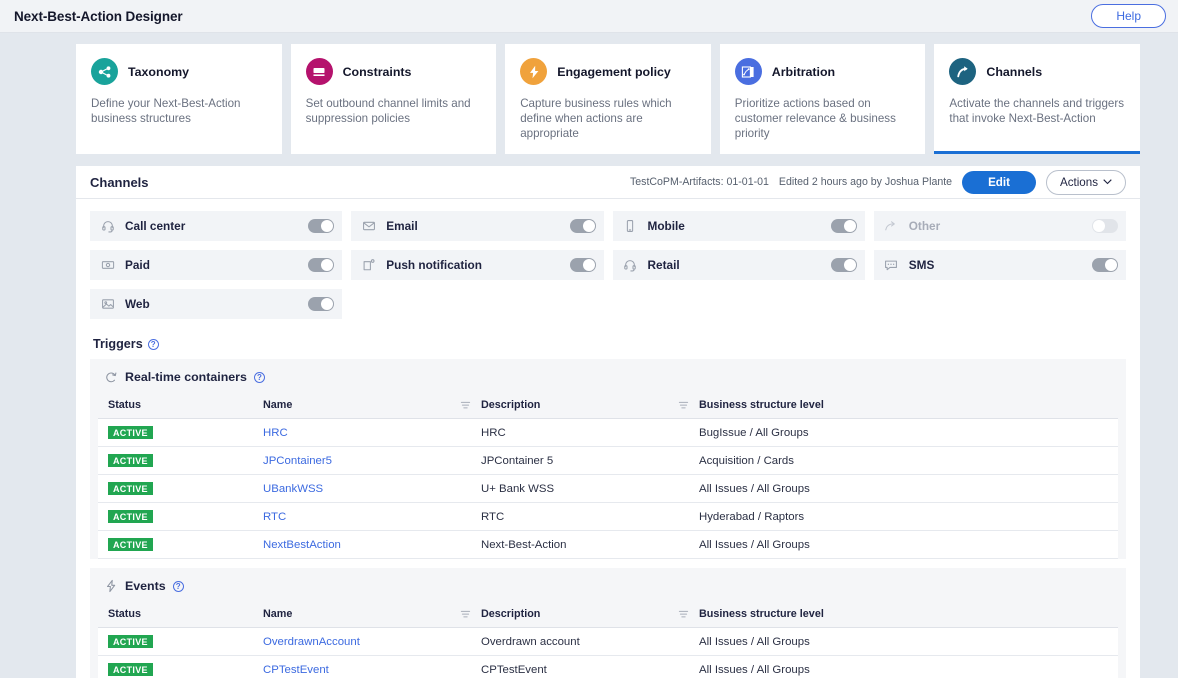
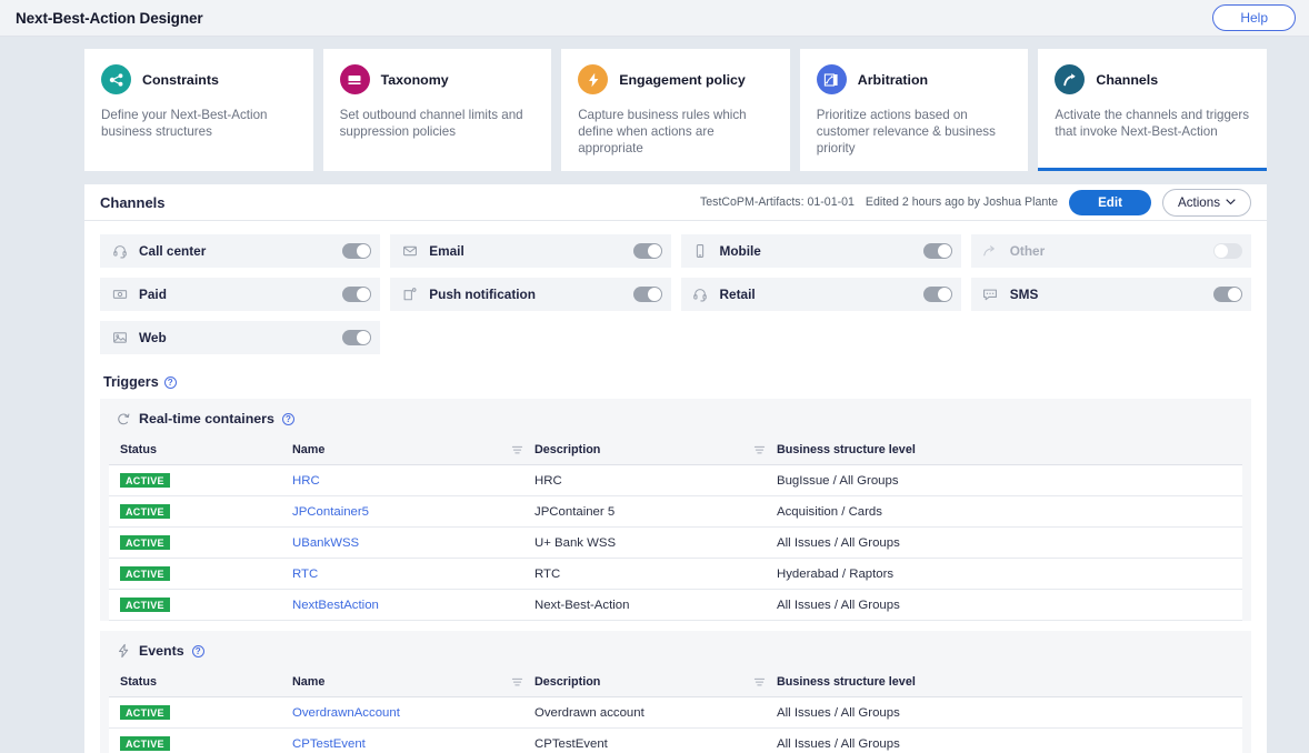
  Next-Best-Action Designer
  Help
- Taxonomy
+ Constraints
  Define your Next-Best-Action business structures
- Constraints
+ Taxonomy
  Set outbound channel limits and suppression policies
  Engagement policy
  Capture business rules which define when actions are appropriate
  Arbitration
  Prioritize actions based on customer relevance & business priority
  Channels
  Activate the channels and triggers that invoke Next-Best-Action
  Channels
  TestCoPM-Artifacts: 01-01-01
  Edited 2 hours ago by Joshua Plante
  Edit
  Actions
  Call center
  Email
  Mobile
  Other
  Paid
  Push notification
  Retail
  SMS
  Web
  Triggers
  ?
  Real-time containers
  ?
  Status	Name	Description	Business structure level
  ACTIVE	HRC	HRC	BugIssue / All Groups
  ACTIVE	JPContainer5	JPContainer 5	Acquisition / Cards
  ACTIVE	UBankWSS	U+ Bank WSS	All Issues / All Groups
  ACTIVE	RTC	RTC	Hyderabad / Raptors
  ACTIVE	NextBestAction	Next-Best-Action	All Issues / All Groups
  Events
  ?
  Status	Name	Description	Business structure level
  ACTIVE	OverdrawnAccount	Overdrawn account	All Issues / All Groups
  ACTIVE	CPTestEvent	CPTestEvent	All Issues / All Groups
